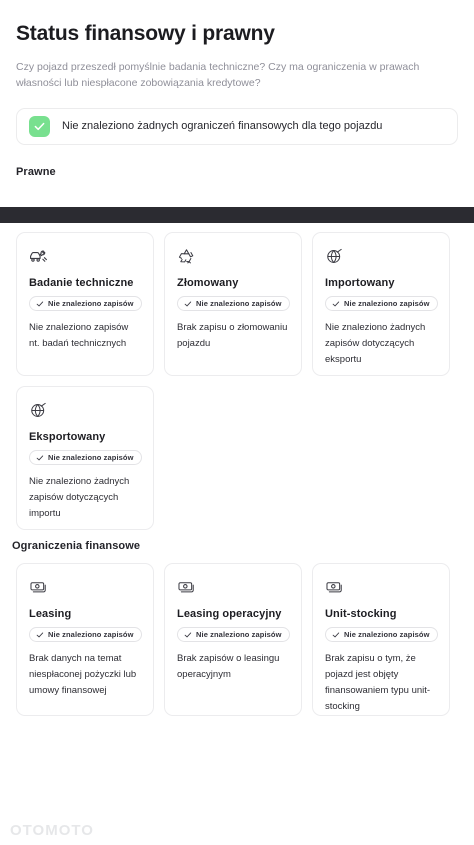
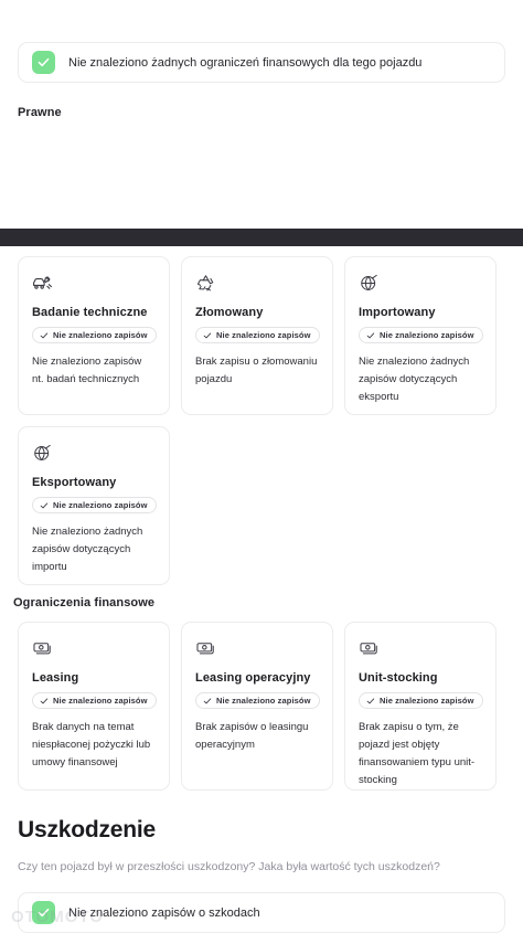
- Status finansowy i prawny
- Czy pojazd przeszedł pomyślnie badania techniczne? Czy ma ograniczenia w prawach własności lub niespłacone zobowiązania kredytowe?
  Nie znaleziono żadnych ograniczeń finansowych dla tego pojazdu
  Prawne
  Badanie techniczne
  Nie znaleziono zapisów
  Nie znaleziono zapisów nt. badań technicznych
  Złomowany
  Nie znaleziono zapisów
  Brak zapisu o złomowaniu pojazdu
  Importowany
  Nie znaleziono zapisów
  Nie znaleziono żadnych zapisów dotyczących eksportu
  Eksportowany
  Nie znaleziono zapisów
  Nie znaleziono żadnych zapisów dotyczących importu
  Ograniczenia finansowe
  Leasing
  Nie znaleziono zapisów
  Brak danych na temat niespłaconej pożyczki lub umowy finansowej
  Leasing operacyjny
  Nie znaleziono zapisów
  Brak zapisów o leasingu operacyjnym
  Unit-stocking
  Nie znaleziono zapisów
  Brak zapisu o tym, że pojazd jest objęty finansowaniem typu unit-stocking
+ Uszkodzenie
+ Czy ten pojazd był w przeszłości uszkodzony? Jaka była wartość tych uszkodzeń?
+ Nie znaleziono zapisów o szkodach
  OTOMOTO
